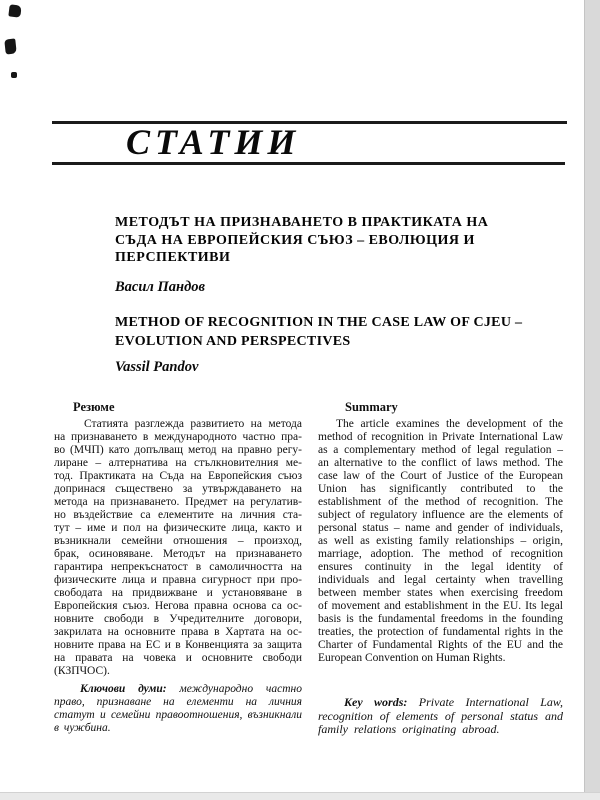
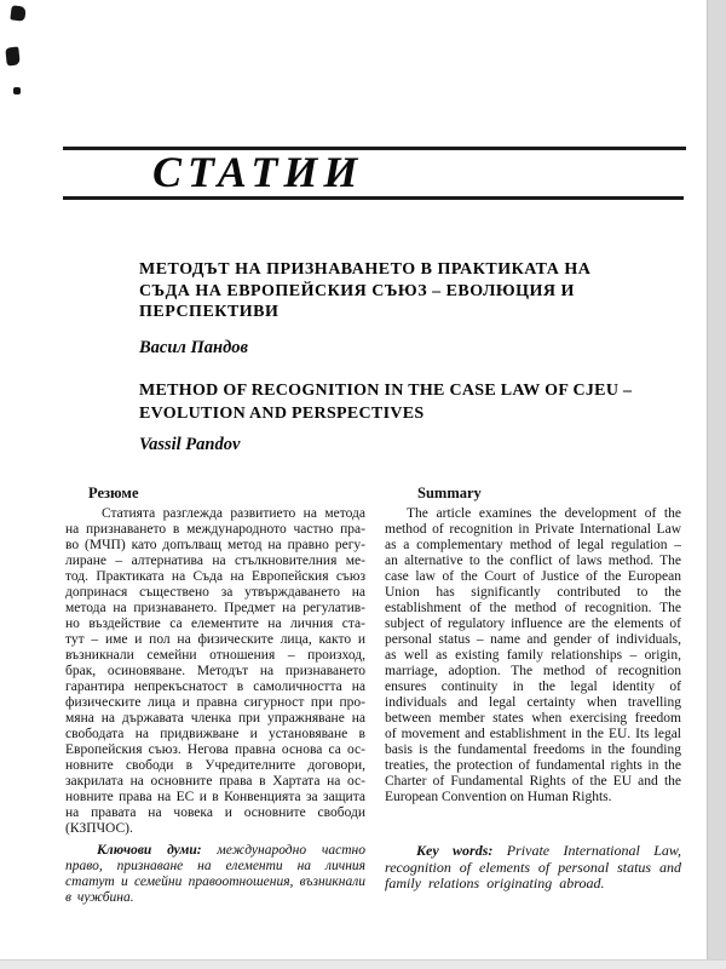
  СТАТИИ
  МЕТОДЪТ НА ПРИЗНАВАНЕТО В ПРАКТИКАТА НА
  СЪДА НА ЕВРОПЕЙСКИЯ СЪЮЗ – ЕВОЛЮЦИЯ И
  ПЕРСПЕКТИВИ
  Васил Пандов
  METHOD OF RECOGNITION IN THE CASE LAW OF CJEU –
  EVOLUTION AND PERSPECTIVES
  Vassil Pandov
  Резюме
  Статията разглежда развитието на метода
  на признаването в международното частно пра-
  во (МЧП) като допълващ метод на правно регу-
  лиране – алтернатива на стълкновителния ме-
  тод. Практиката на Съда на Европейския съюз
  допринася съществено за утвърждаването на
  метода на признаването. Предмет на регулатив-
  но въздействие са елементите на личния ста-
  тут – име и пол на физическите лица, както и
  възникнали семейни отношения – произход,
  брак, осиновяване. Методът на признаването
  гарантира непрекъснатост в самоличността на
  физическите лица и правна сигурност при про-
+ мяна на държавата членка при упражняване на
  свободата на придвижване и установяване в
  Европейския съюз. Негова правна основа са ос-
  новните свободи в Учредителните договори,
  закрилата на основните права в Хартата на ос-
  новните права на ЕС и в Конвенцията за защита
  на правата на човека и основните свободи
  (КЗПЧОС).
  Ключови думи: международно частно право, признаване на елементи на личния статут и семейни правоотношения, възникнали в чужбина.
  Summary
  The article examines the development of the
  method of recognition in Private International Law
  as a complementary method of legal regulation –
  an alternative to the conflict of laws method. The
  case law of the Court of Justice of the European
  Union has significantly contributed to the
  establishment of the method of recognition. The
  subject of regulatory influence are the elements of
  personal status – name and gender of individuals,
  as well as existing family relationships – origin,
  marriage, adoption. The method of recognition
  ensures continuity in the legal identity of
  individuals and legal certainty when travelling
  between member states when exercising freedom
  of movement and establishment in the EU. Its legal
  basis is the fundamental freedoms in the founding
  treaties, the protection of fundamental rights in the
  Charter of Fundamental Rights of the EU and the
  European Convention on Human Rights.
  Key words: Private International Law, recognition of elements of personal status and family relations originating abroad.
